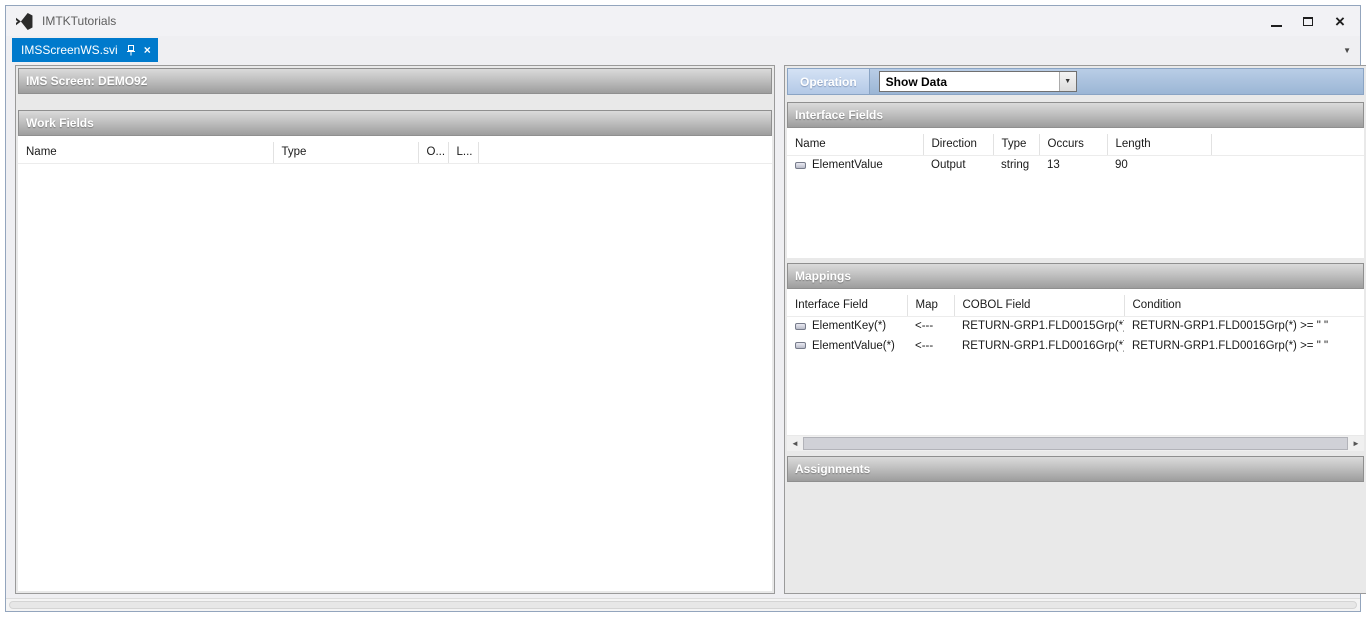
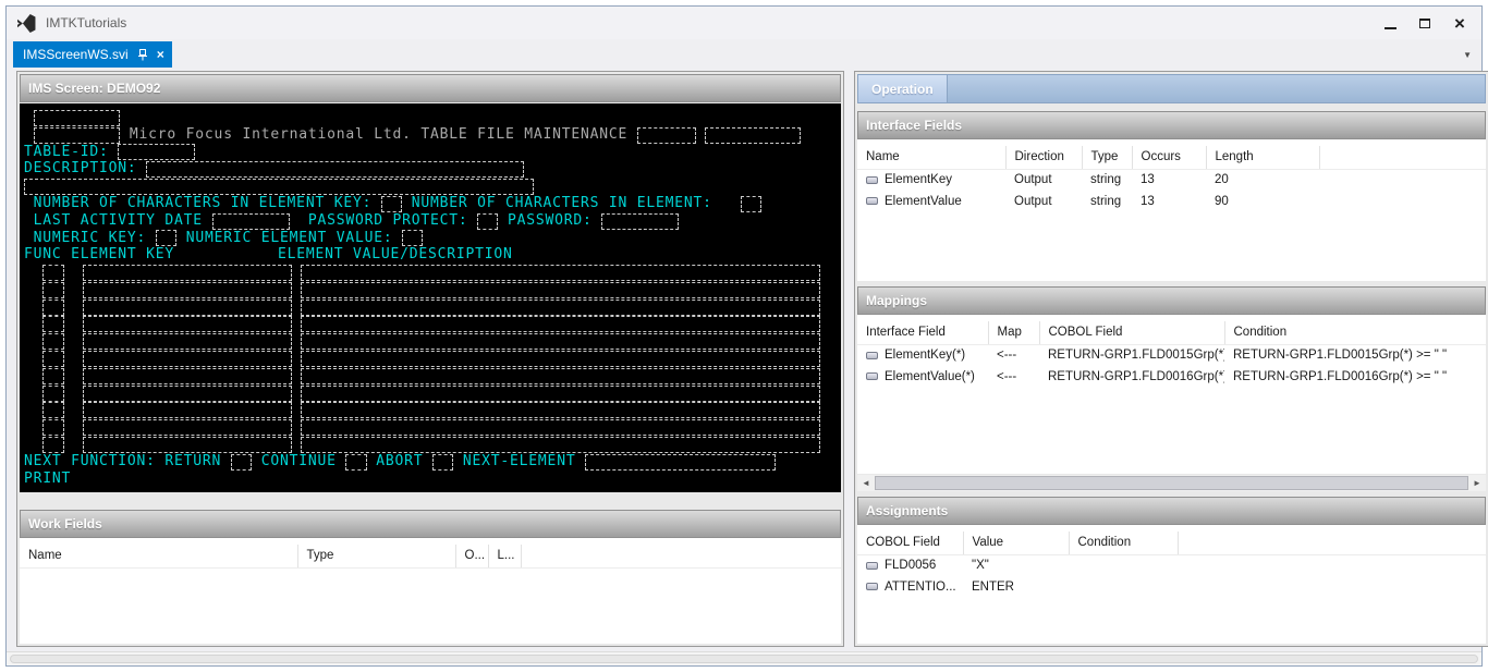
  IMTKTutorials
  ×
  IMSScreenWS.svi
  ×
  ▼
  IMS Screen: DEMO92
+ Micro Focus International Ltd. TABLE FILE MAINTENANCE
+ TABLE-ID:
+ DESCRIPTION:
+ NUMBER OF CHARACTERS IN ELEMENT KEY: NUMBER OF CHARACTERS IN ELEMENT:
+ LAST ACTIVITY DATE PASSWORD PROTECT: PASSWORD:
+ NUMERIC KEY: NUMERIC ELEMENT VALUE:
+ FUNC ELEMENT KEY ELEMENT VALUE/DESCRIPTION
+ NEXT FUNCTION: RETURN CONTINUE ABORT NEXT-ELEMENT
+ PRINT
  Work Fields
  Name	Type	O...	L...
  Operation
- Show Data
  Interface Fields
  Name	Direction	Type	Occurs	Length
+ ElementKey	Output	string	13	20
  ElementValue	Output	string	13	90
  Mappings
  Interface Field	Map	COBOL Field	Condition
  ElementKey(*)	<---	RETURN-GRP1.FLD0015Grp(*	RETURN-GRP1.FLD0015Grp(*) >= " "
  ElementValue(*)	<---	RETURN-GRP1.FLD0016Grp(*	RETURN-GRP1.FLD0016Grp(*) >= " "
  ◄
  ►
  Assignments
+ COBOL Field	Value	Condition
+ FLD0056	"X"
+ ATTENTIO...	ENTER
